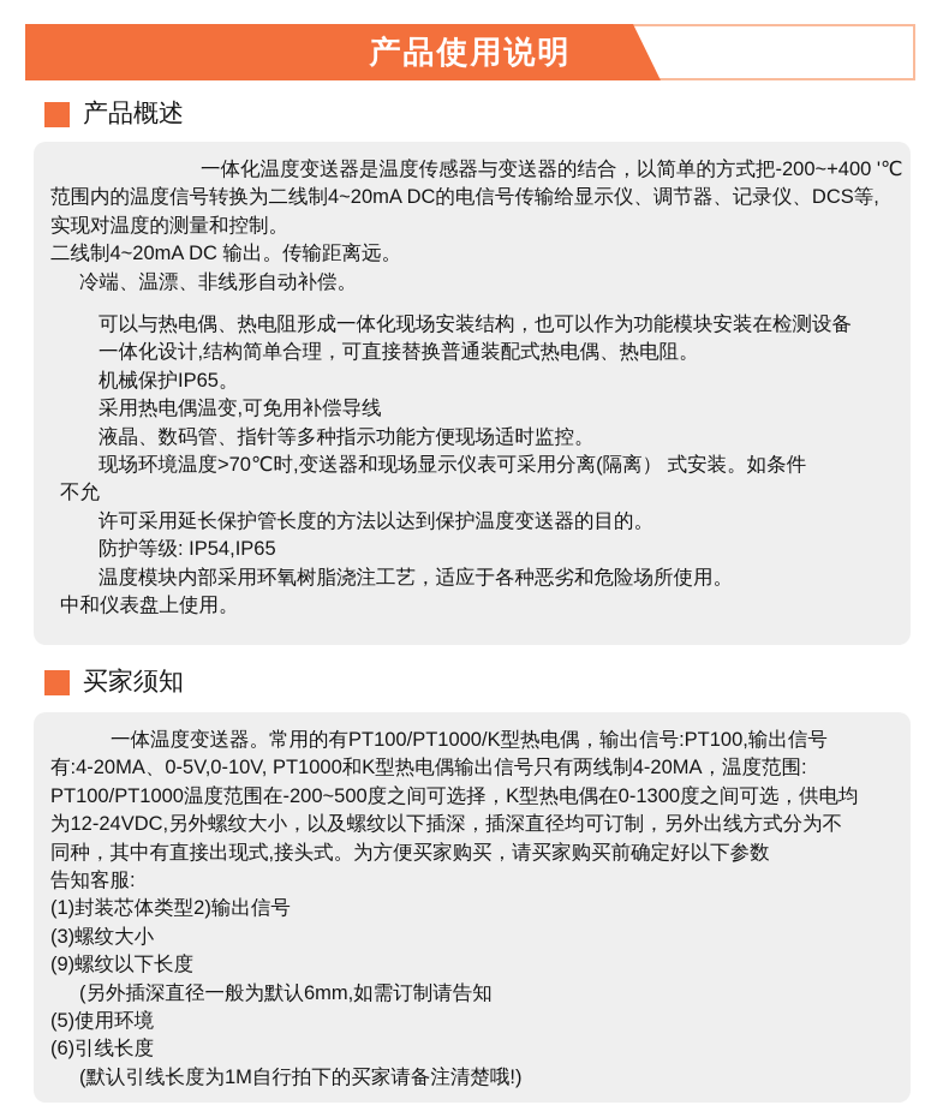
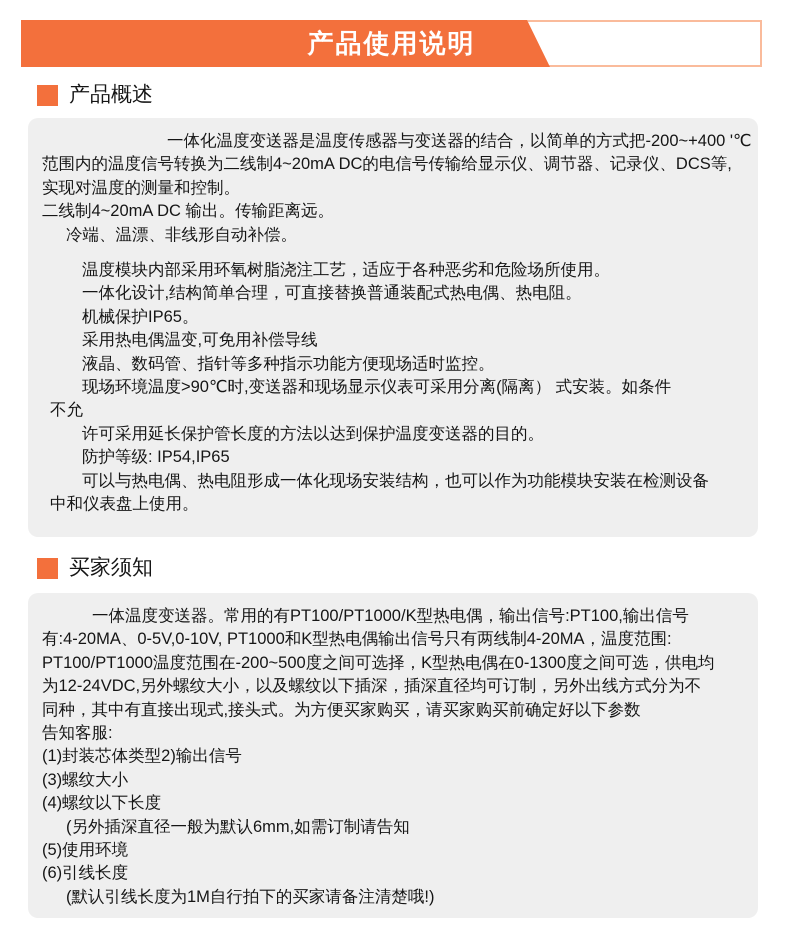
  产品使用说明
  产品概述
  一体化温度变送器是温度传感器与变送器的结合，以简单的方式把-200~+400 '℃
  范围内的温度信号转换为二线制4~20mA DC的电信号传输给显示仪、调节器、记录仪、DCS等,
  实现对温度的测量和控制。
  二线制4~20mA DC 输出。传输距离远。
  冷端、温漂、非线形自动补偿。
- 可以与热电偶、热电阻形成一体化现场安装结构，也可以作为功能模块安装在检测设备
+ 温度模块内部采用环氧树脂浇注工艺，适应于各种恶劣和危险场所使用。
  一体化设计,结构简单合理，可直接替换普通装配式热电偶、热电阻。
  机械保护IP65。
  采用热电偶温变,可免用补偿导线
  液晶、数码管、指针等多种指示功能方便现场适时监控。
- 现场环境温度>70℃时,变送器和现场显示仪表可采用分离(隔离） 式安装。如条件
+ 现场环境温度>90℃时,变送器和现场显示仪表可采用分离(隔离） 式安装。如条件
  不允
  许可采用延长保护管长度的方法以达到保护温度变送器的目的。
  防护等级: IP54,IP65
- 温度模块内部采用环氧树脂浇注工艺，适应于各种恶劣和危险场所使用。
+ 可以与热电偶、热电阻形成一体化现场安装结构，也可以作为功能模块安装在检测设备
  中和仪表盘上使用。
  买家须知
  一体温度变送器。常用的有PT100/PT1000/K型热电偶，输出信号:PT100,输出信号
  有:4-20MA、0-5V,0-10V, PT1000和K型热电偶输出信号只有两线制4-20MA，温度范围:
  PT100/PT1000温度范围在-200~500度之间可选择，K型热电偶在0-1300度之间可选，供电均
  为12-24VDC,另外螺纹大小，以及螺纹以下插深，插深直径均可订制，另外出线方式分为不
  同种，其中有直接出现式,接头式。为方便买家购买，请买家购买前确定好以下参数
  告知客服:
  (1)封装芯体类型2)输出信号
  (3)螺纹大小
- (9)螺纹以下长度
+ (4)螺纹以下长度
  (另外插深直径一般为默认6mm,如需订制请告知
  (5)使用环境
  (6)引线长度
  (默认引线长度为1M自行拍下的买家请备注清楚哦!)
